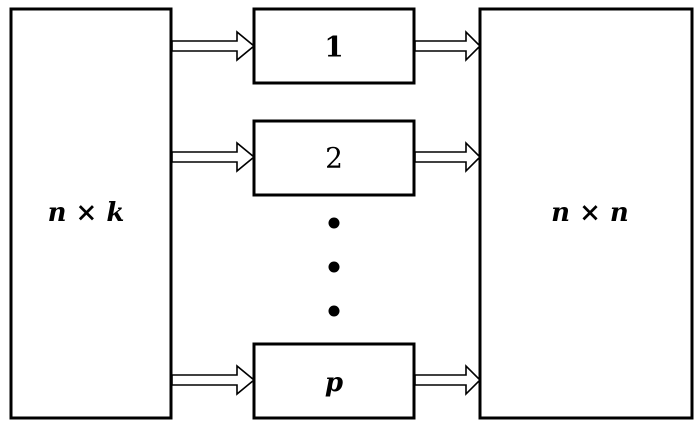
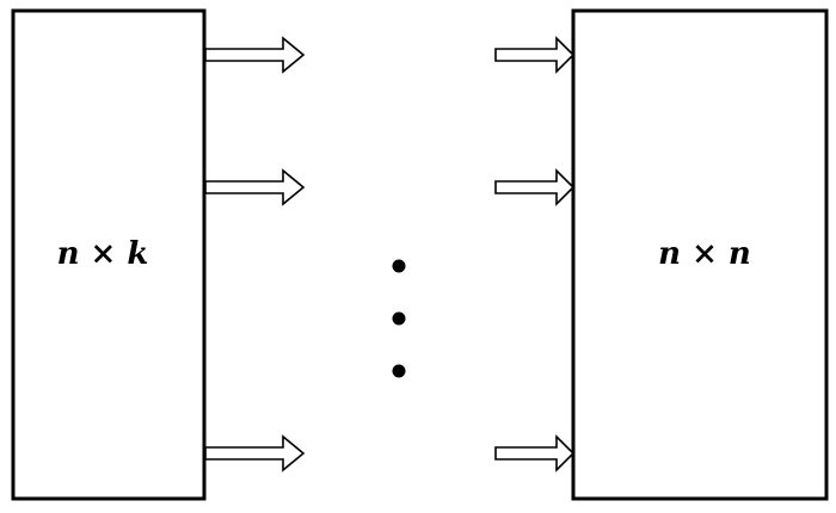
  n × k
  n × n
- 1
- 2
- p
